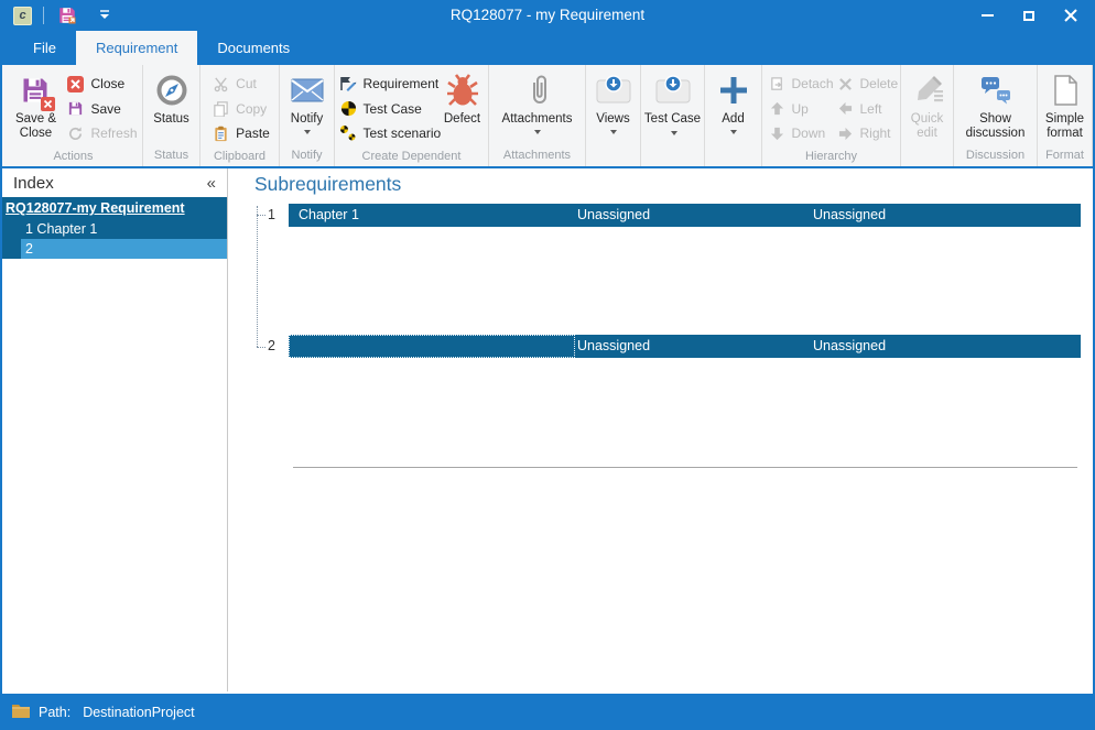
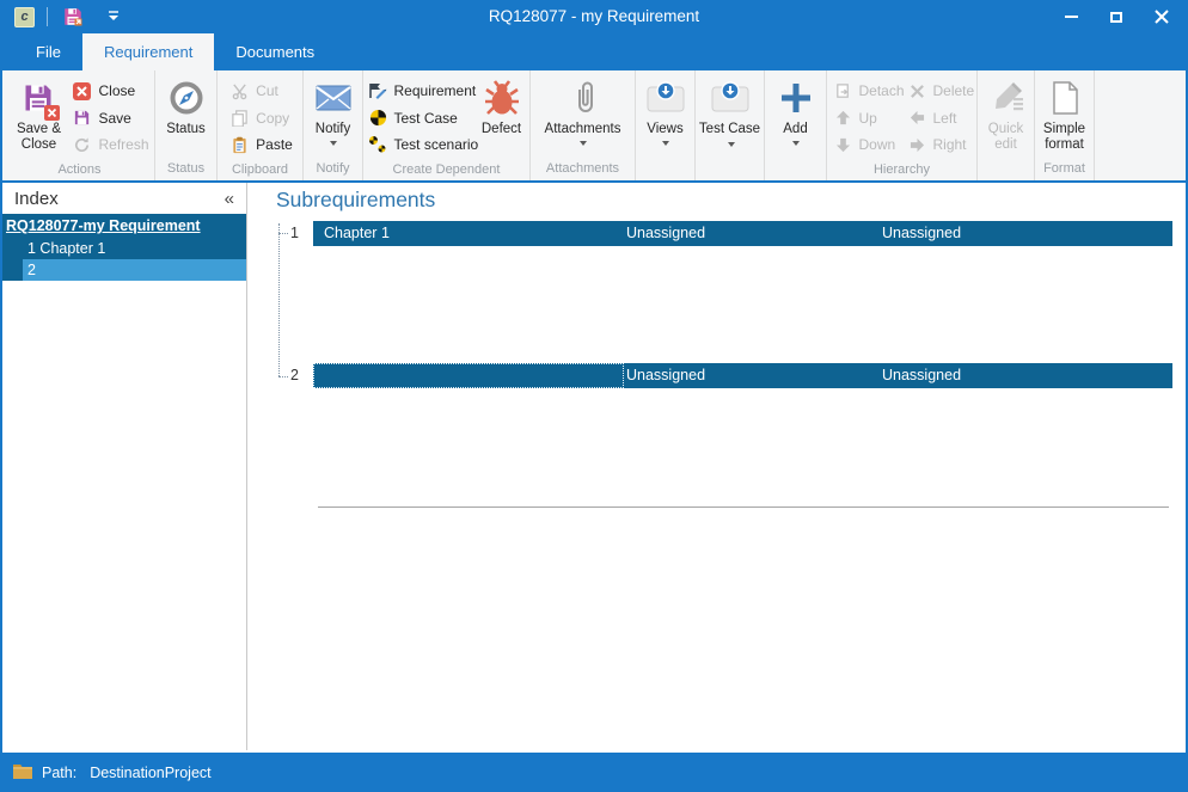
  c
  RQ128077 - my Requirement
  File
  Requirement
  Documents
  Save & Close
  Close
  Save
  Refresh
  Actions
  Status
  Status
  Cut
  Copy
  Paste
  Clipboard
  Notify
  Notify
  Requirement
  Test Case
  Test scenario
  Defect
  Create Dependent
  Attachments
  Attachments
  Views
  Test Case
  Add
  Detach
  Up
  Down
  Delete
  Left
  Right
  Hierarchy
  Quick edit
- Show discussion
- Discussion
  Simple format
  Format
  Index
  «
  RQ128077-my Requirement
  1 Chapter 1
  2
  Subrequirements
  1
  Chapter 1
  Unassigned
  Unassigned
  2
  Unassigned
  Unassigned
  Path:
  DestinationProject
